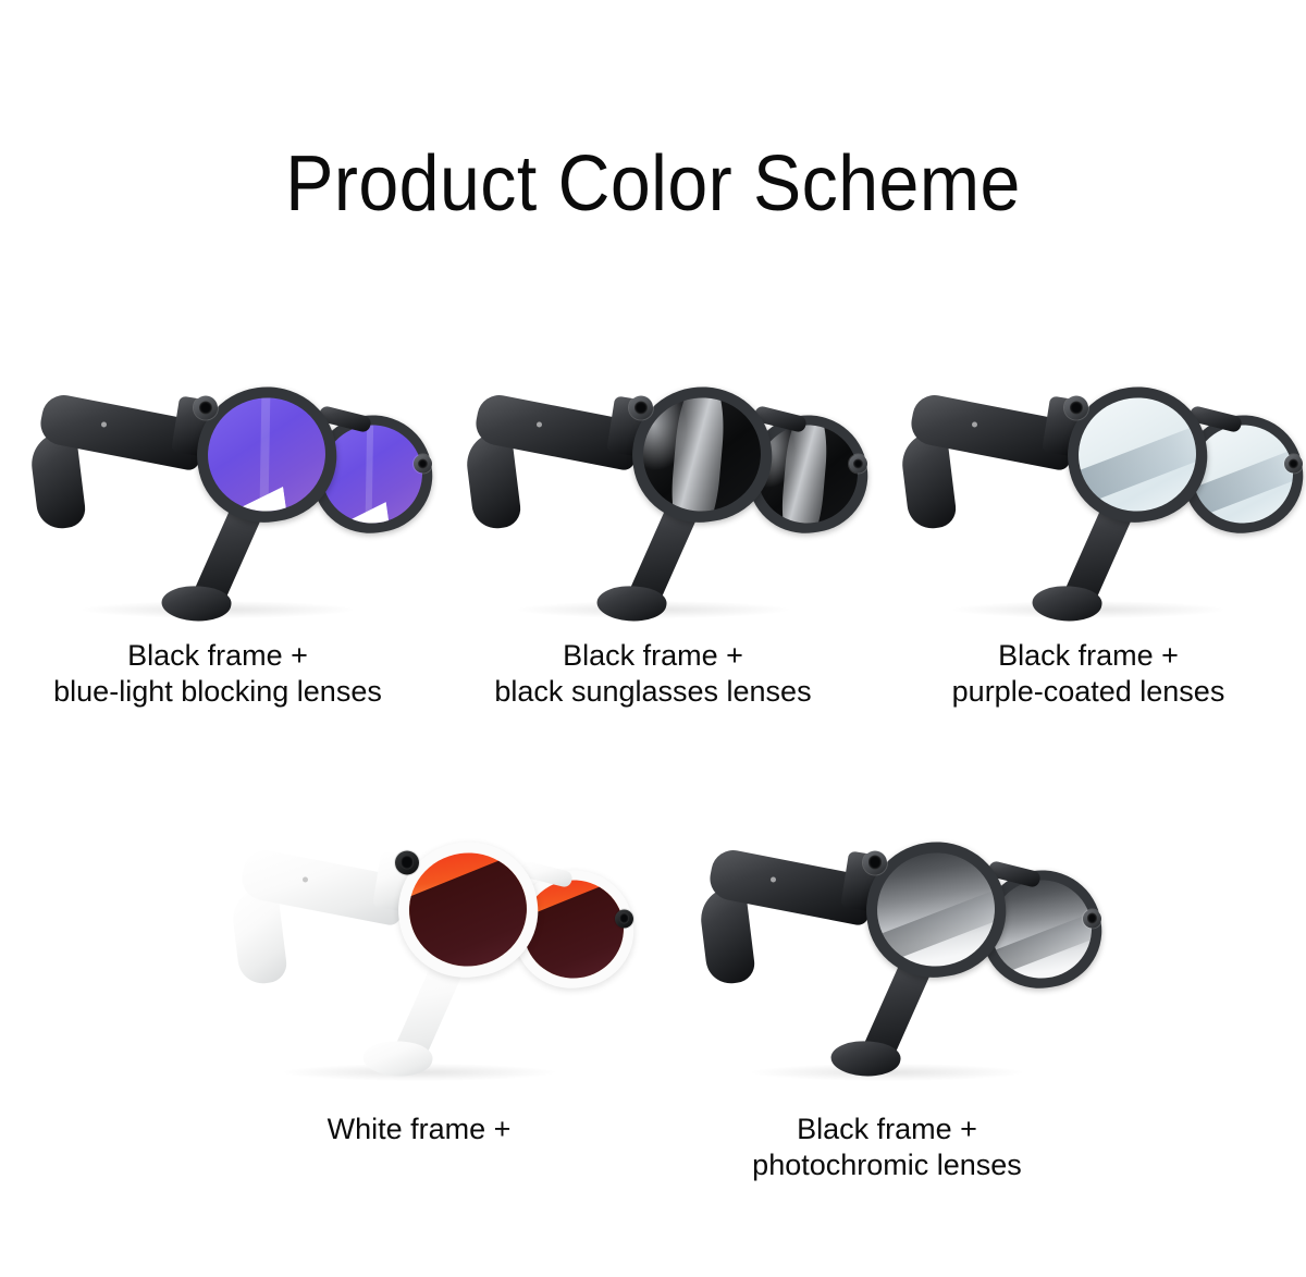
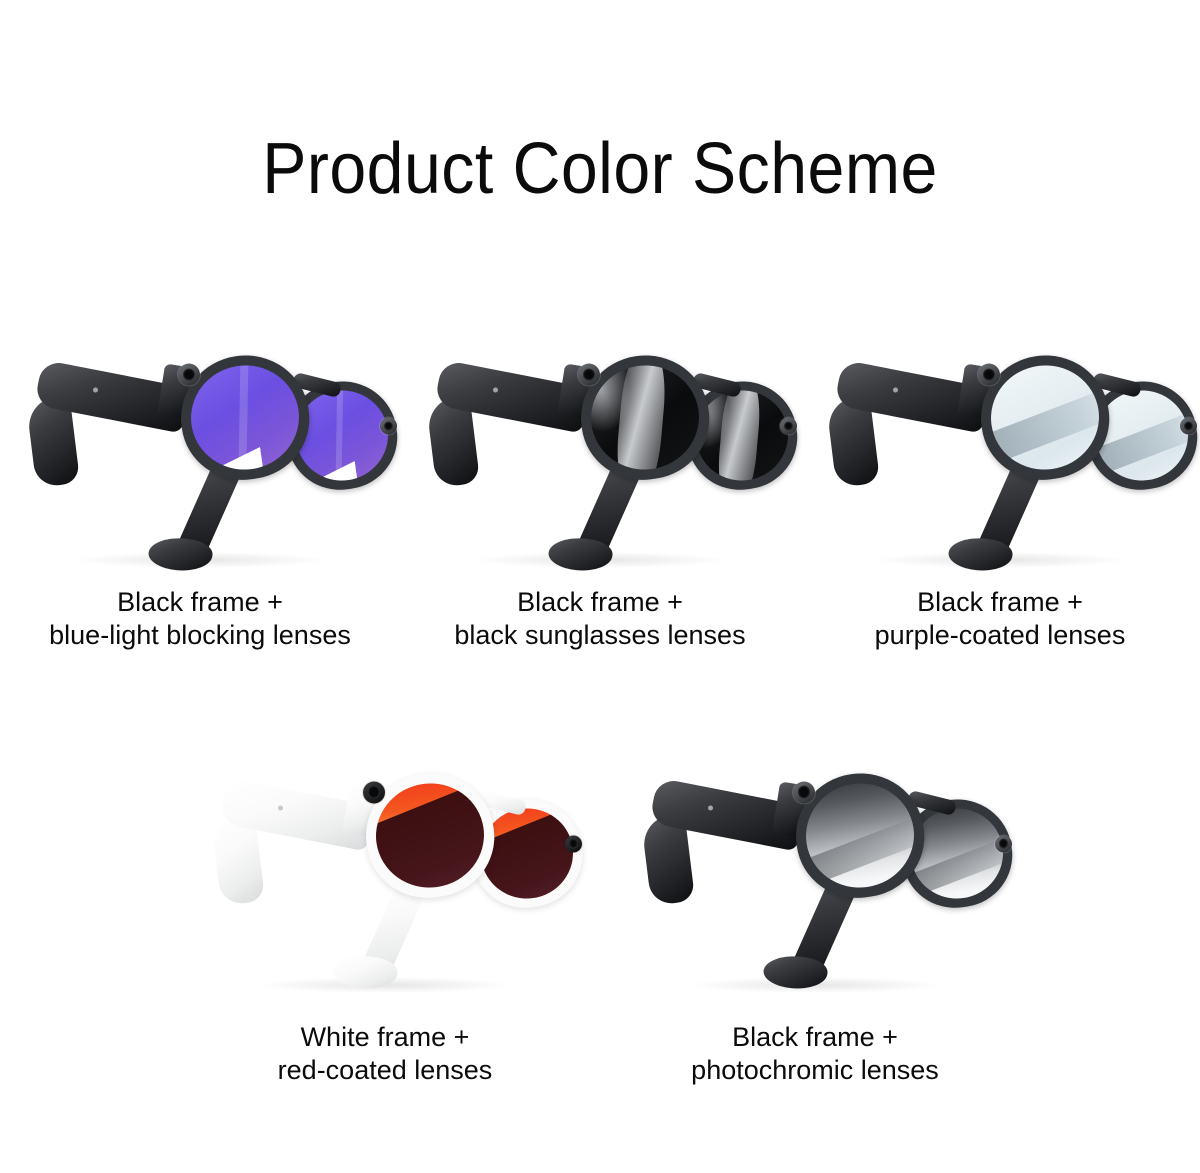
  Product Color Scheme
  Black frame +
  blue-light blocking lenses
  Black frame +
  black sunglasses lenses
  Black frame +
  purple-coated lenses
  White frame +
+ red-coated lenses
  Black frame +
  photochromic lenses
